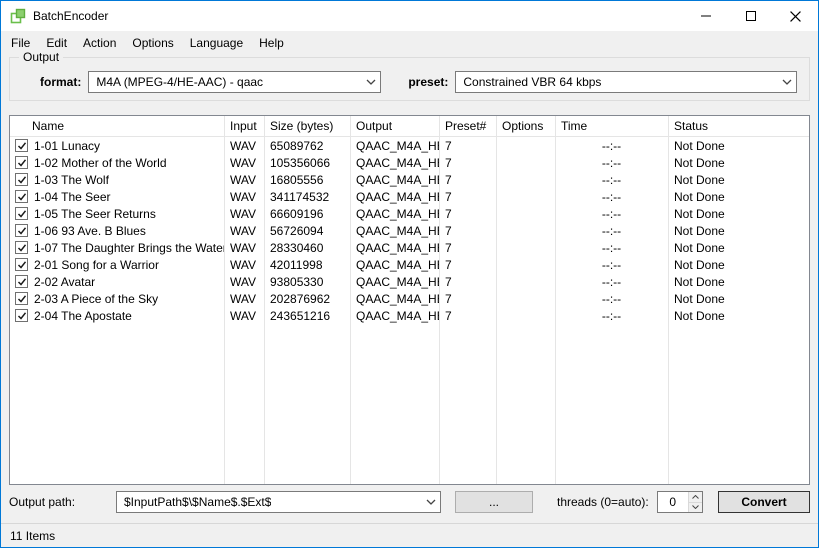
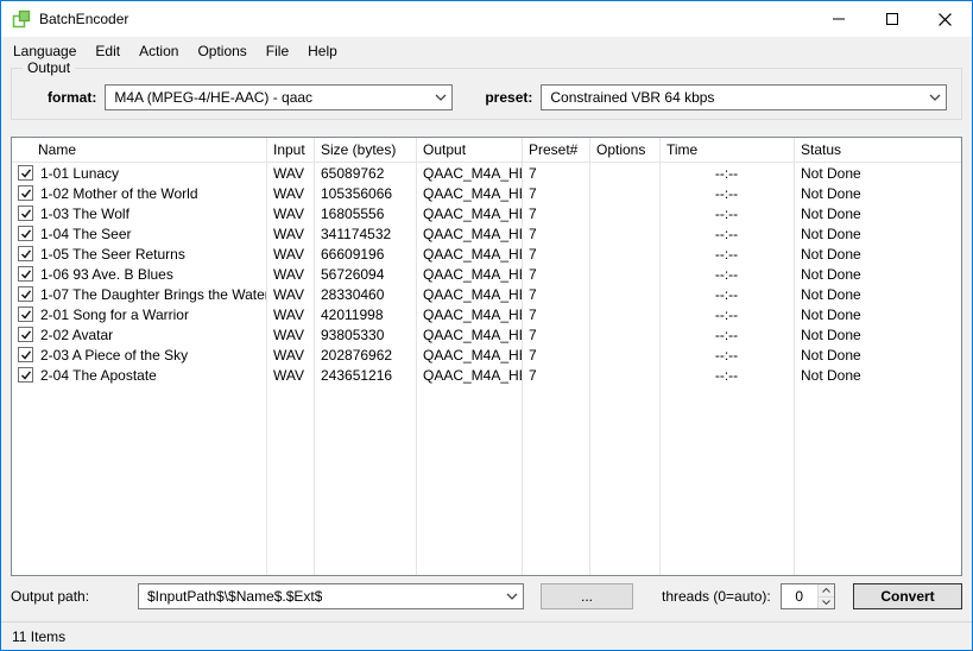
  BatchEncoder
- File
+ Language
  Edit
  Action
  Options
- Language
+ File
  Help
  Output
  format:
  M4A (MPEG-4/HE-AAC) - qaac
  preset:
  Constrained VBR 64 kbps
  Name
  Input
  Size (bytes)
  Output
  Preset#
  Options
  Time
  Status
  1-01 Lunacy
  WAV
  65089762
  QAAC_M4A_H
  7
  --:--
  Not Done
  1-02 Mother of the World
  WAV
  105356066
  QAAC_M4A_H
  7
  --:--
  Not Done
  1-03 The Wolf
  WAV
  16805556
  QAAC_M4A_H
  7
  --:--
  Not Done
  1-04 The Seer
  WAV
  341174532
  QAAC_M4A_H
  7
  --:--
  Not Done
  1-05 The Seer Returns
  WAV
  66609196
  QAAC_M4A_H
  7
  --:--
  Not Done
  1-06 93 Ave. B Blues
  WAV
  56726094
  QAAC_M4A_H
  7
  --:--
  Not Done
  1-07 The Daughter Brings the Wate
  WAV
  28330460
  QAAC_M4A_H
  7
  --:--
  Not Done
  2-01 Song for a Warrior
  WAV
  42011998
  QAAC_M4A_H
  7
  --:--
  Not Done
  2-02 Avatar
  WAV
  93805330
  QAAC_M4A_H
  7
  --:--
  Not Done
  2-03 A Piece of the Sky
  WAV
  202876962
  QAAC_M4A_H
  7
  --:--
  Not Done
  2-04 The Apostate
  WAV
  243651216
  QAAC_M4A_H
  7
  --:--
  Not Done
  Output path:
  $InputPath$\$Name$.$Ext$
  ...
  threads (0=auto):
  0
  Convert
  11 Items
